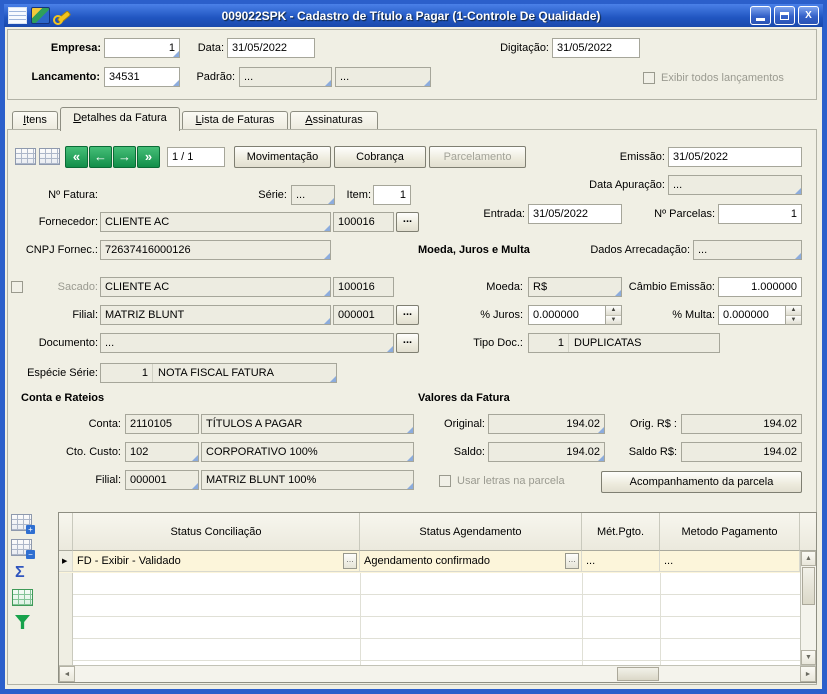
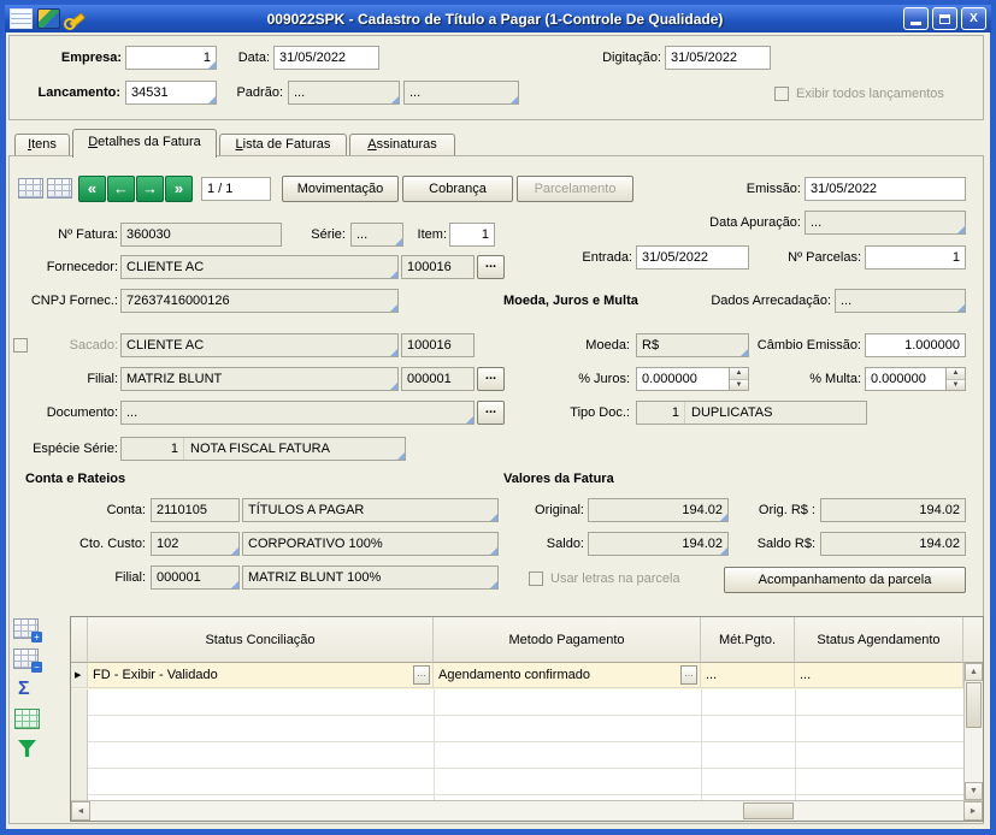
  009022SPK - Cadastro de Título a Pagar (1-Controle De Qualidade)
  X
  Empresa:
  1
  Data:
  31/05/2022
  Digitação:
  31/05/2022
  Lancamento:
  34531
  Padrão:
  ...
  ...
  Exibir todos lançamentos
  Itens
  Detalhes da Fatura
  Lista de Faturas
  Assinaturas
  «
  ←
  →
  »
  1 / 1
  Movimentação
  Cobrança
  Parcelamento
  Emissão:
  31/05/2022
  Data Apuração:
  ...
  Nº Fatura:
+ 360030
  Série:
  ...
  Item:
  1
  Entrada:
  31/05/2022
  Nº Parcelas:
  1
  Fornecedor:
  CLIENTE AC
  100016
  ...
  CNPJ Fornec.:
  72637416000126
  Moeda, Juros e Multa
  Dados Arrecadação:
  ...
  Sacado:
  CLIENTE AC
  100016
  Moeda:
  R$
  Câmbio Emissão:
  1.000000
  Filial:
  MATRIZ BLUNT
  000001
  ...
  % Juros:
  0.000000
  % Multa:
  0.000000
  Documento:
  ...
  ...
  Tipo Doc.:
  1
  DUPLICATAS
  Espécie Série:
  1
  NOTA FISCAL FATURA
  Conta e Rateios
  Valores da Fatura
  Conta:
  2110105
  TÍTULOS A PAGAR
  Cto. Custo:
  102
  CORPORATIVO 100%
  Filial:
  000001
  MATRIZ BLUNT 100%
  Original:
  194.02
  Orig. R$ :
  194.02
  Saldo:
  194.02
  Saldo R$:
  194.02
  Usar letras na parcela
  Acompanhamento da parcela
  +
  −
  Σ
  Status Conciliação
- Status Agendamento
+ Metodo Pagamento
  Mét.Pgto.
- Metodo Pagamento
+ Status Agendamento
  FD - Exibir - Validado
  …
  Agendamento confirmado
  …
  ...
  ...
